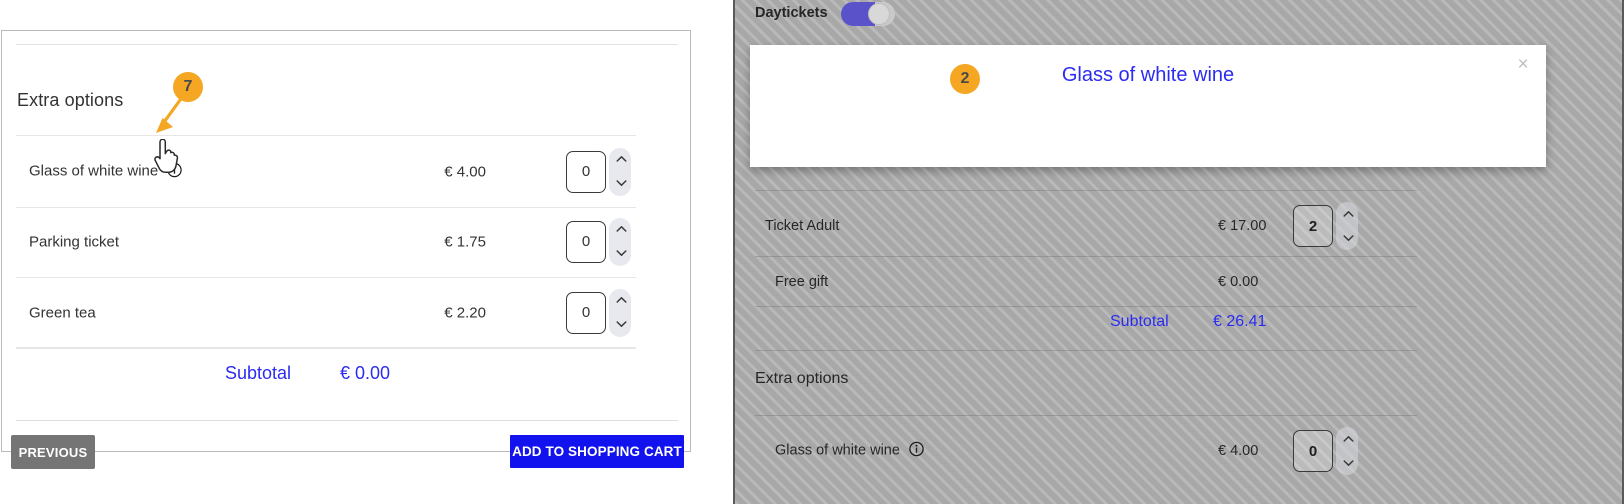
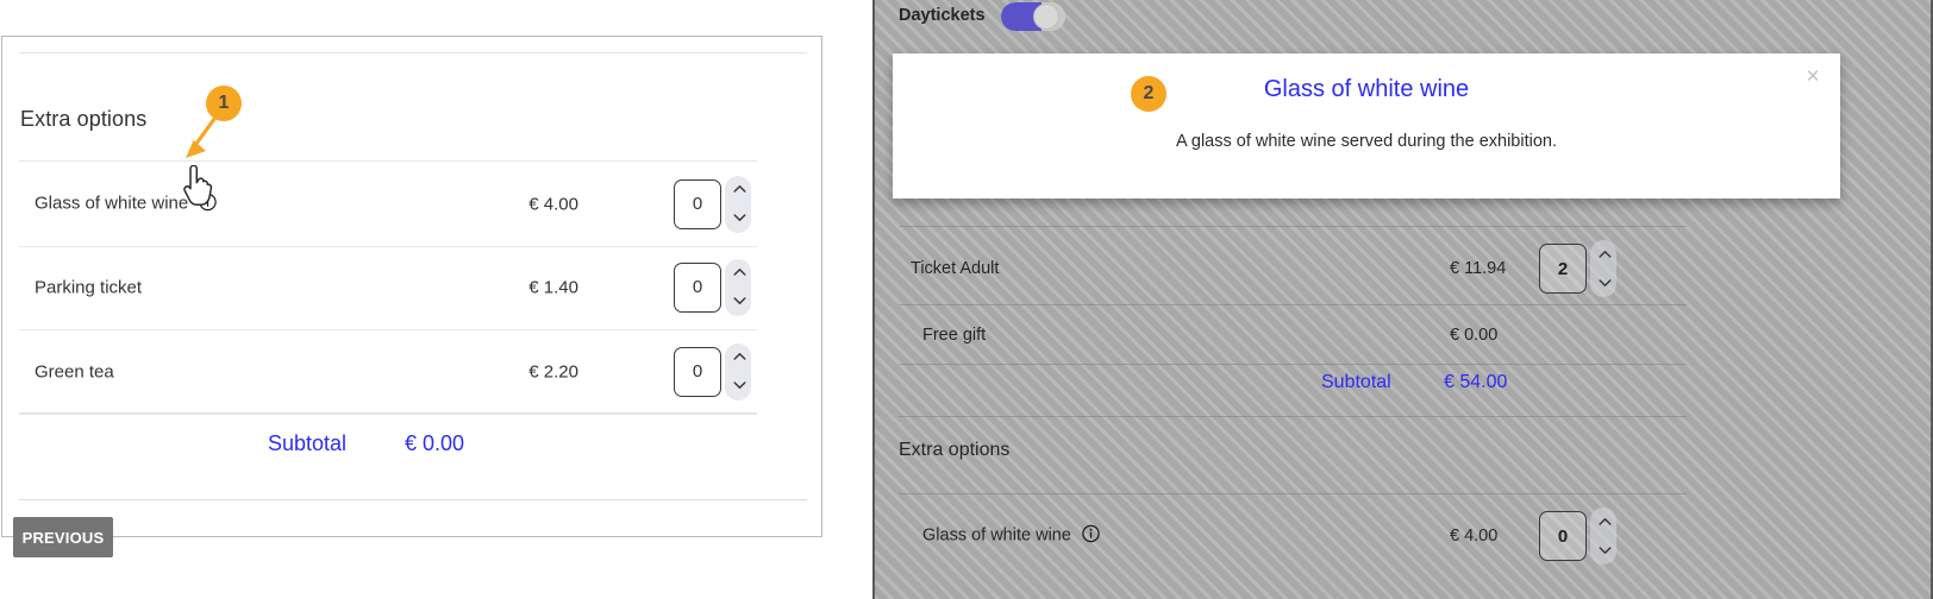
  Extra options
  Glass of white wine
  € 4.00
  0
  Parking ticket
- € 1.75
+ € 1.40
  0
  Green tea
  € 2.20
  0
  Subtotal
  € 0.00
  PREVIOUS
- ADD TO SHOPPING CART
- 7
+ 1
  Daytickets
  Ticket Adult
- € 17.00
+ € 11.94
  2
  Free gift
  € 0.00
  Subtotal
- € 26.41
+ € 54.00
  Extra options
  Glass of white wine
  € 4.00
  0
  ×
  Glass of white wine
+ A glass of white wine served during the exhibition.
  2
